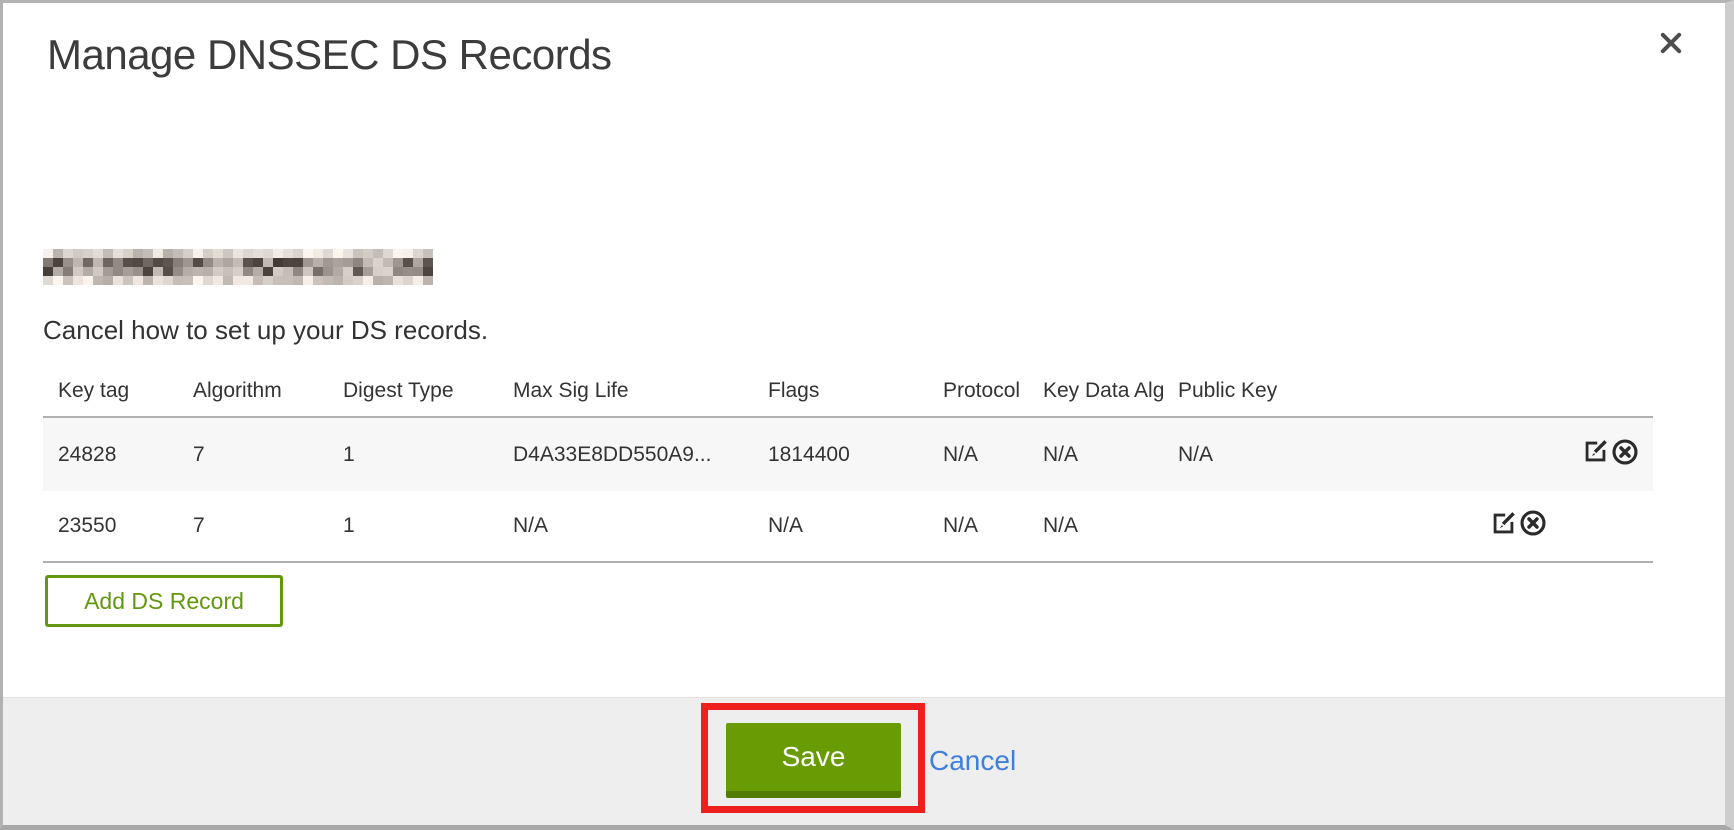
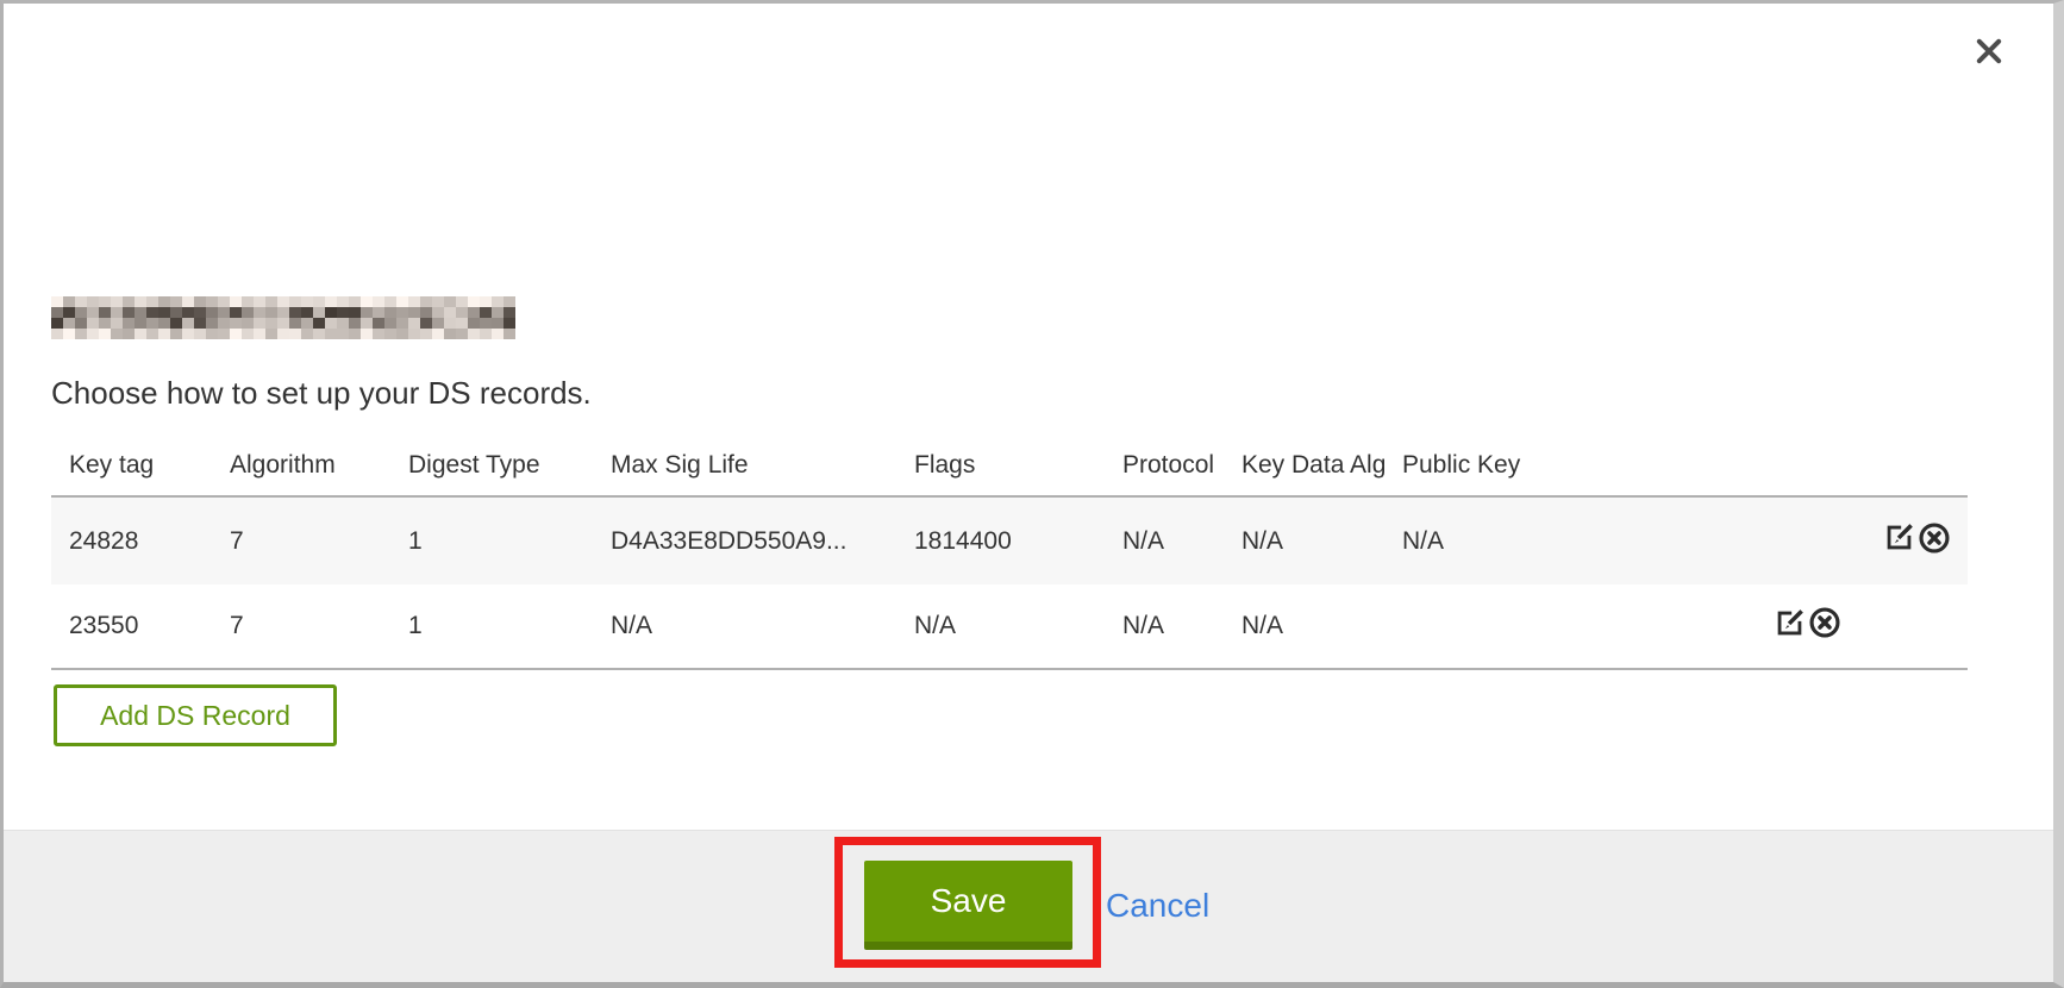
- Manage DNSSEC DS Records
- Cancel how to set up your DS records.
+ Choose how to set up your DS records.
  Key tag
  Algorithm
  Digest Type
  Max Sig Life
  Flags
  Protocol
  Key Data Alg
  Public Key
  24828
  7
  1
  D4A33E8DD550A9...
  1814400
  N/A
  N/A
  N/A
  23550
  7
  1
  N/A
  N/A
  N/A
  N/A
  Add DS Record
  Save
  Cancel
